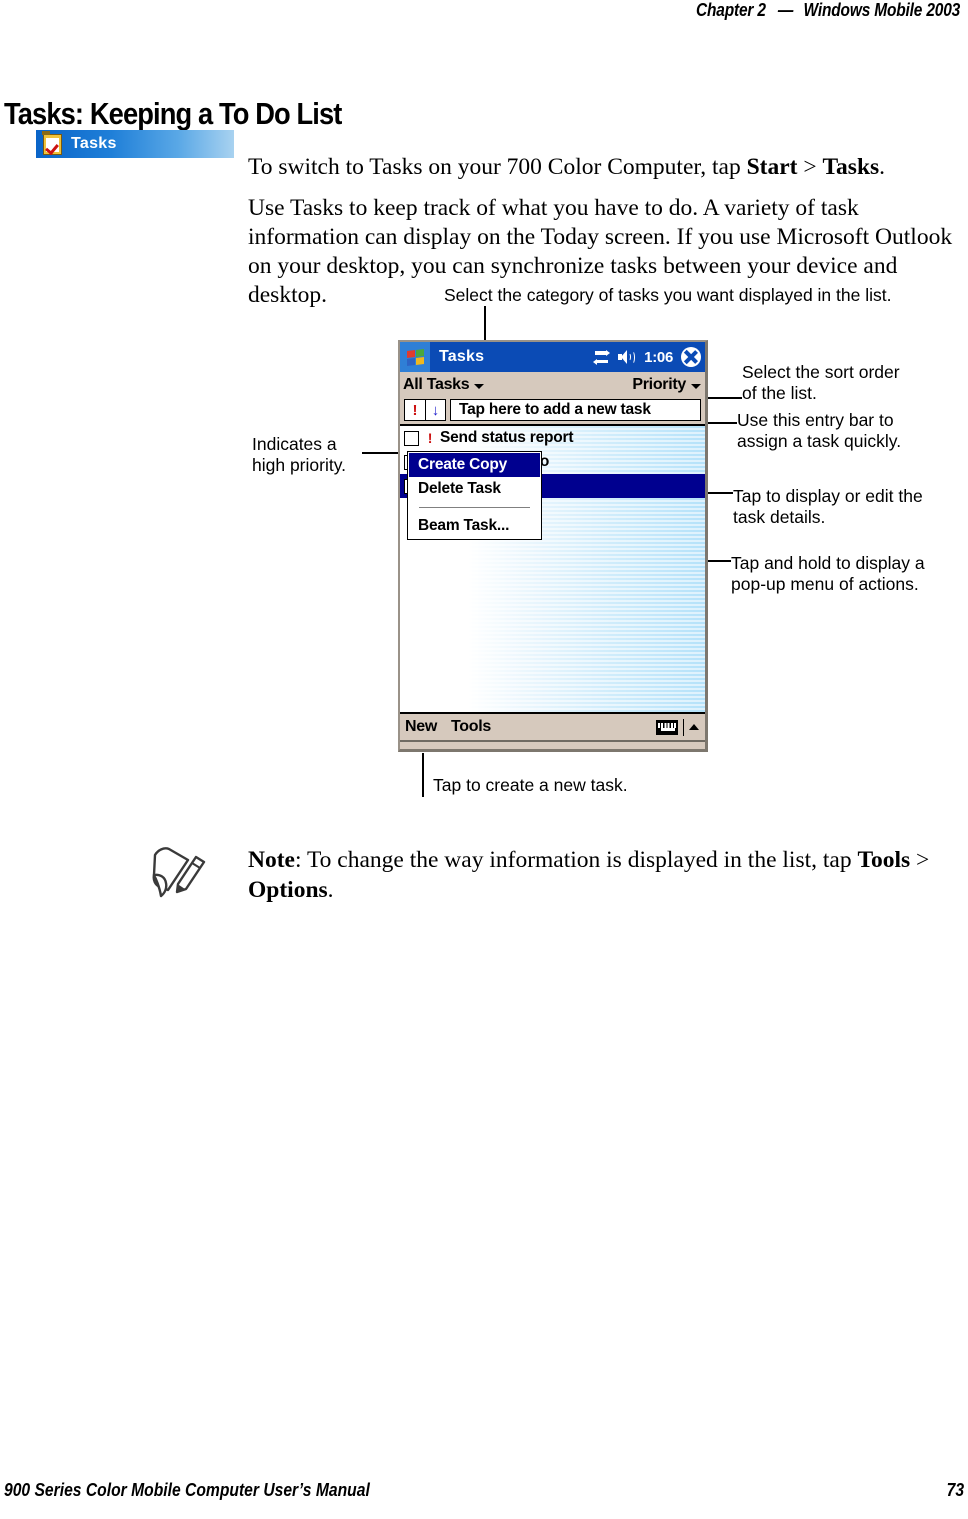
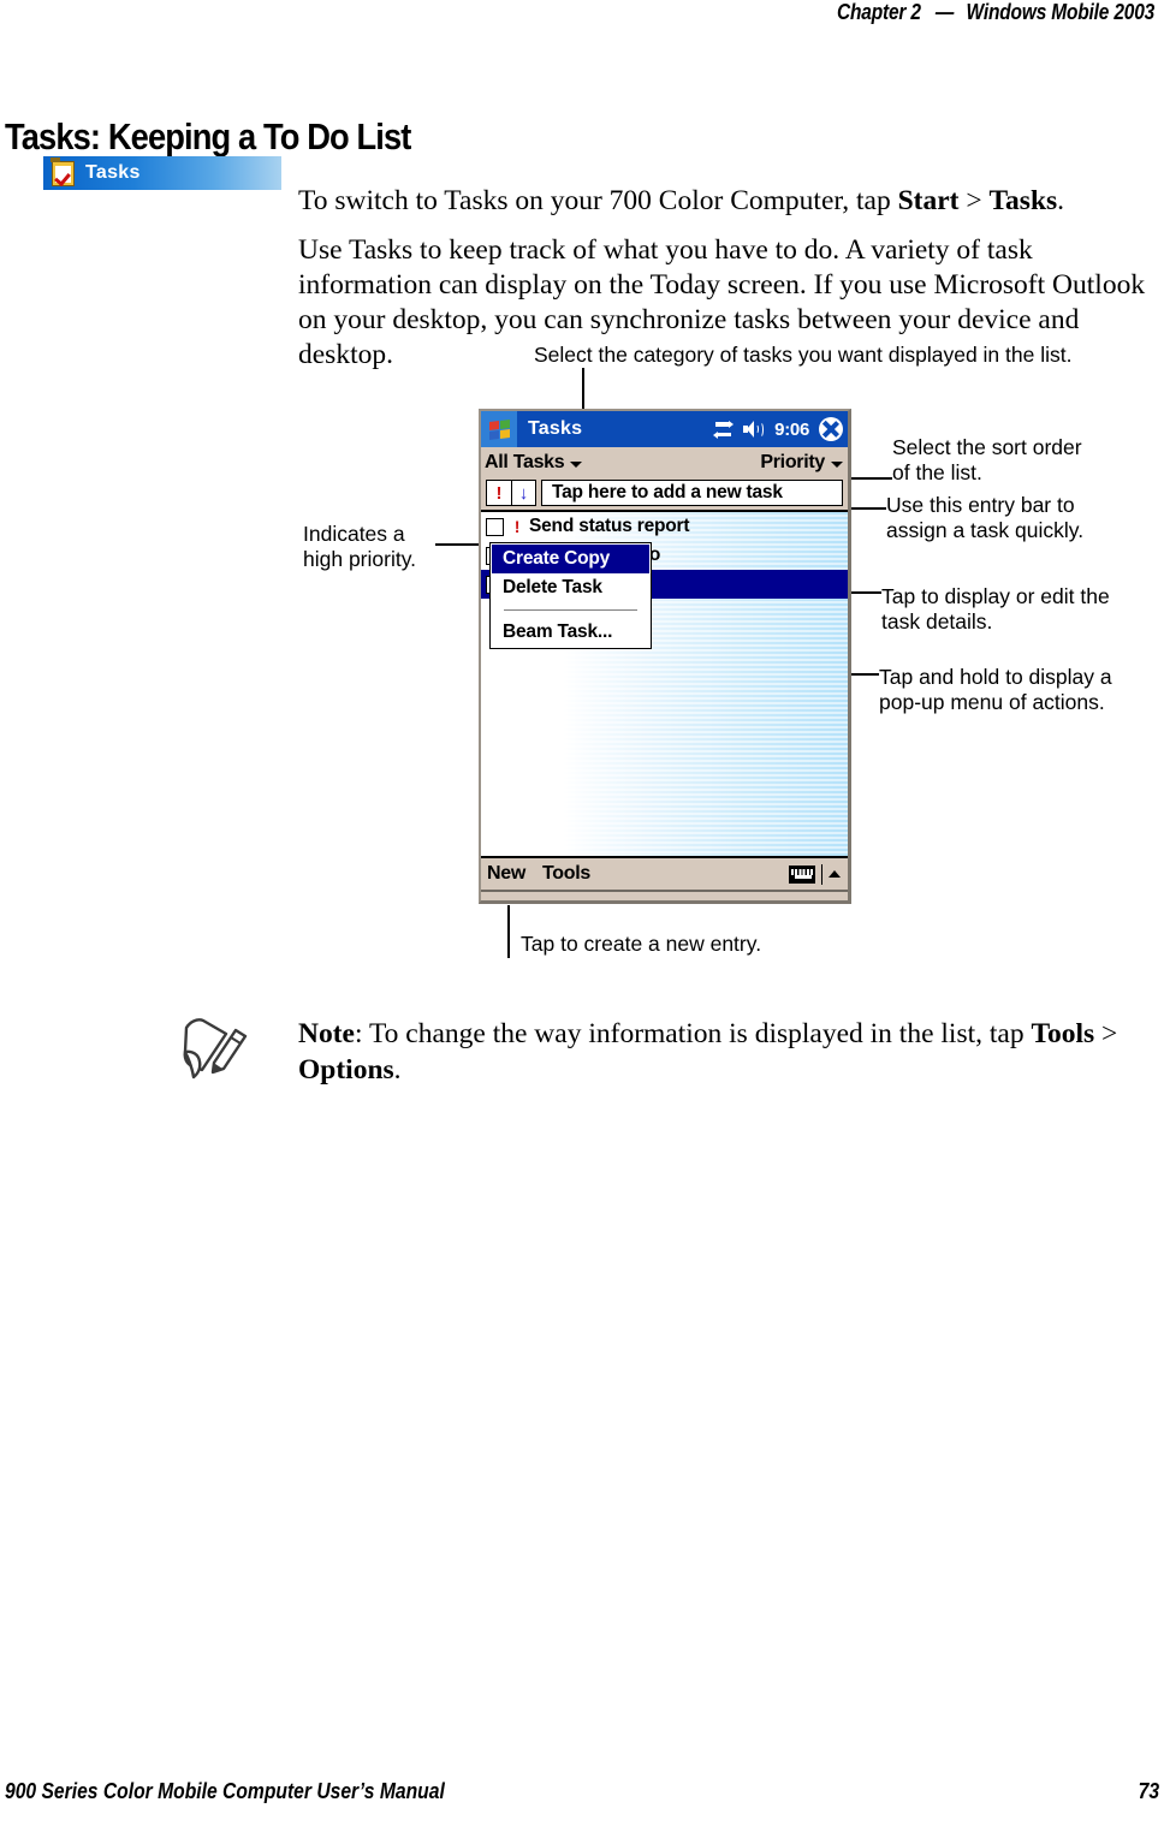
  Chapter 2 — Windows Mobile 2003
  Tasks: Keeping a To Do List
  Tasks
  To switch to Tasks on your 700 Color Computer, tap Start > Tasks.
  Use Tasks to keep track of what you have to do. A variety of task information can display on the Today screen. If you use Microsoft Outlook on your desktop, you can synchronize tasks between your device and desktop.
  Select the category of tasks you want displayed in the list.
  Indicates a
  high priority.
  Select the sort order
  of the list.
  Use this entry bar to
  assign a task quickly.
  Tap to display or edit the
  task details.
  Tap and hold to display a
  pop-up menu of actions.
  Tasks
- 1:06
+ 9:06
  All Tasks
  Priority
  !
  ↓
  Tap here to add a new task
  !
  Send status report
  Create Copy
  Delete Task
  Beam Task...
  New
  Tools
- Tap to create a new task.
+ Tap to create a new entry.
  Note: To change the way information is displayed in the list, tap Tools > Options.
  900 Series Color Mobile Computer User’s Manual
  73
